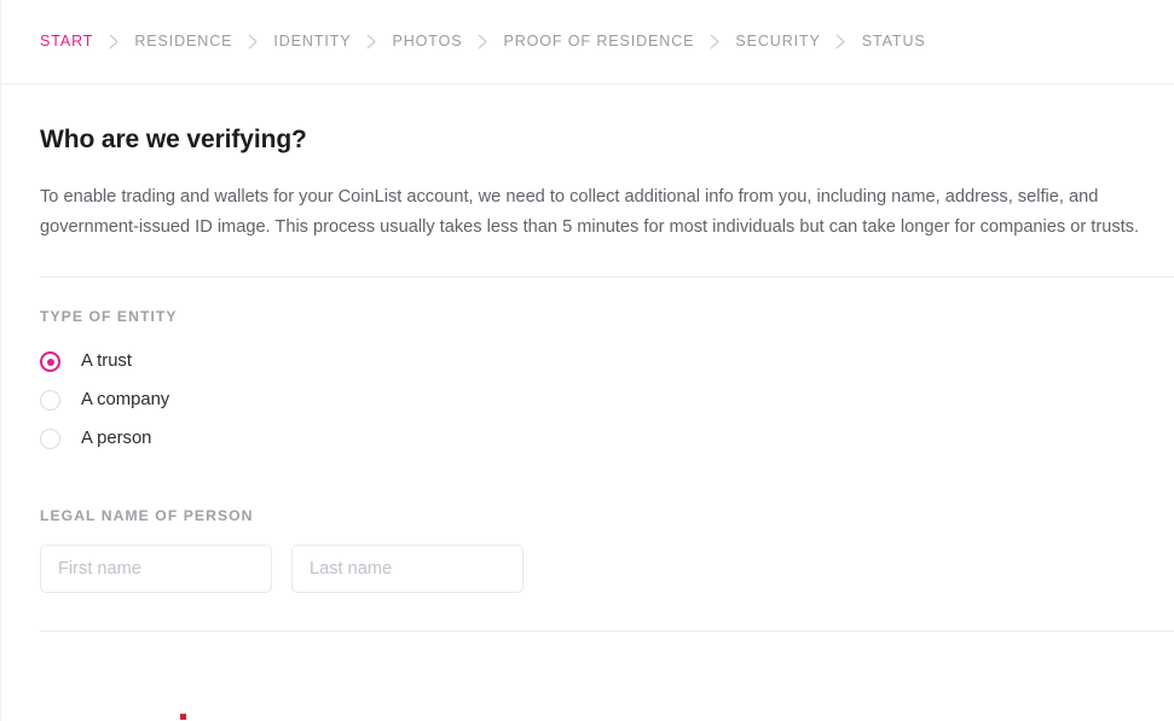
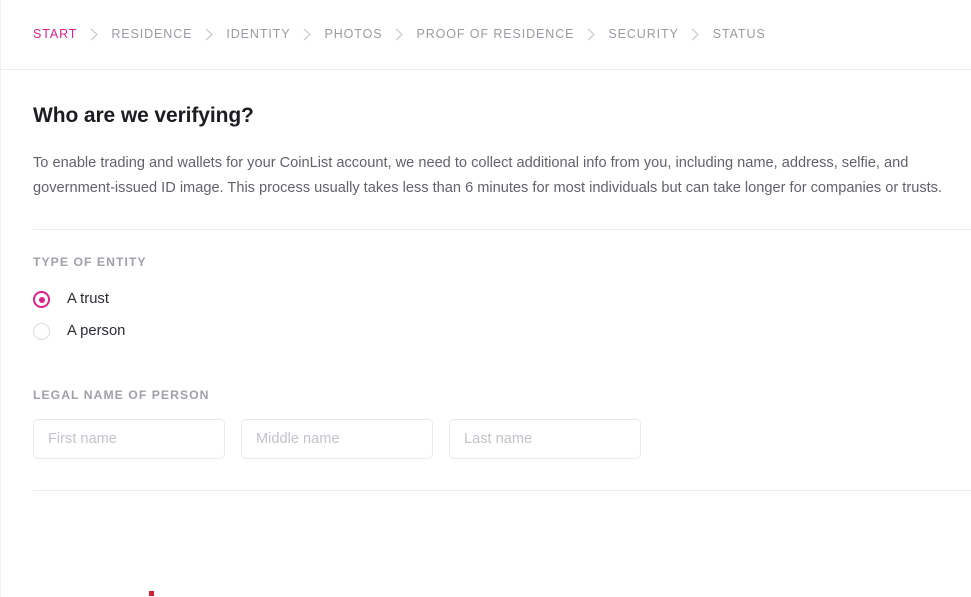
  START
  RESIDENCE
  IDENTITY
  PHOTOS
  PROOF OF RESIDENCE
  SECURITY
  STATUS
  Who are we verifying?
- To enable trading and wallets for your CoinList account, we need to collect additional info from you, including name, address, selfie, and government-issued ID image. This process usually takes less than 5 minutes for most individuals but can take longer for companies or trusts.
+ To enable trading and wallets for your CoinList account, we need to collect additional info from you, including name, address, selfie, and government-issued ID image. This process usually takes less than 6 minutes for most individuals but can take longer for companies or trusts.
  TYPE OF ENTITY
  A trust
- A company
  A person
  LEGAL NAME OF PERSON
  First name
+ Middle name
  Last name
